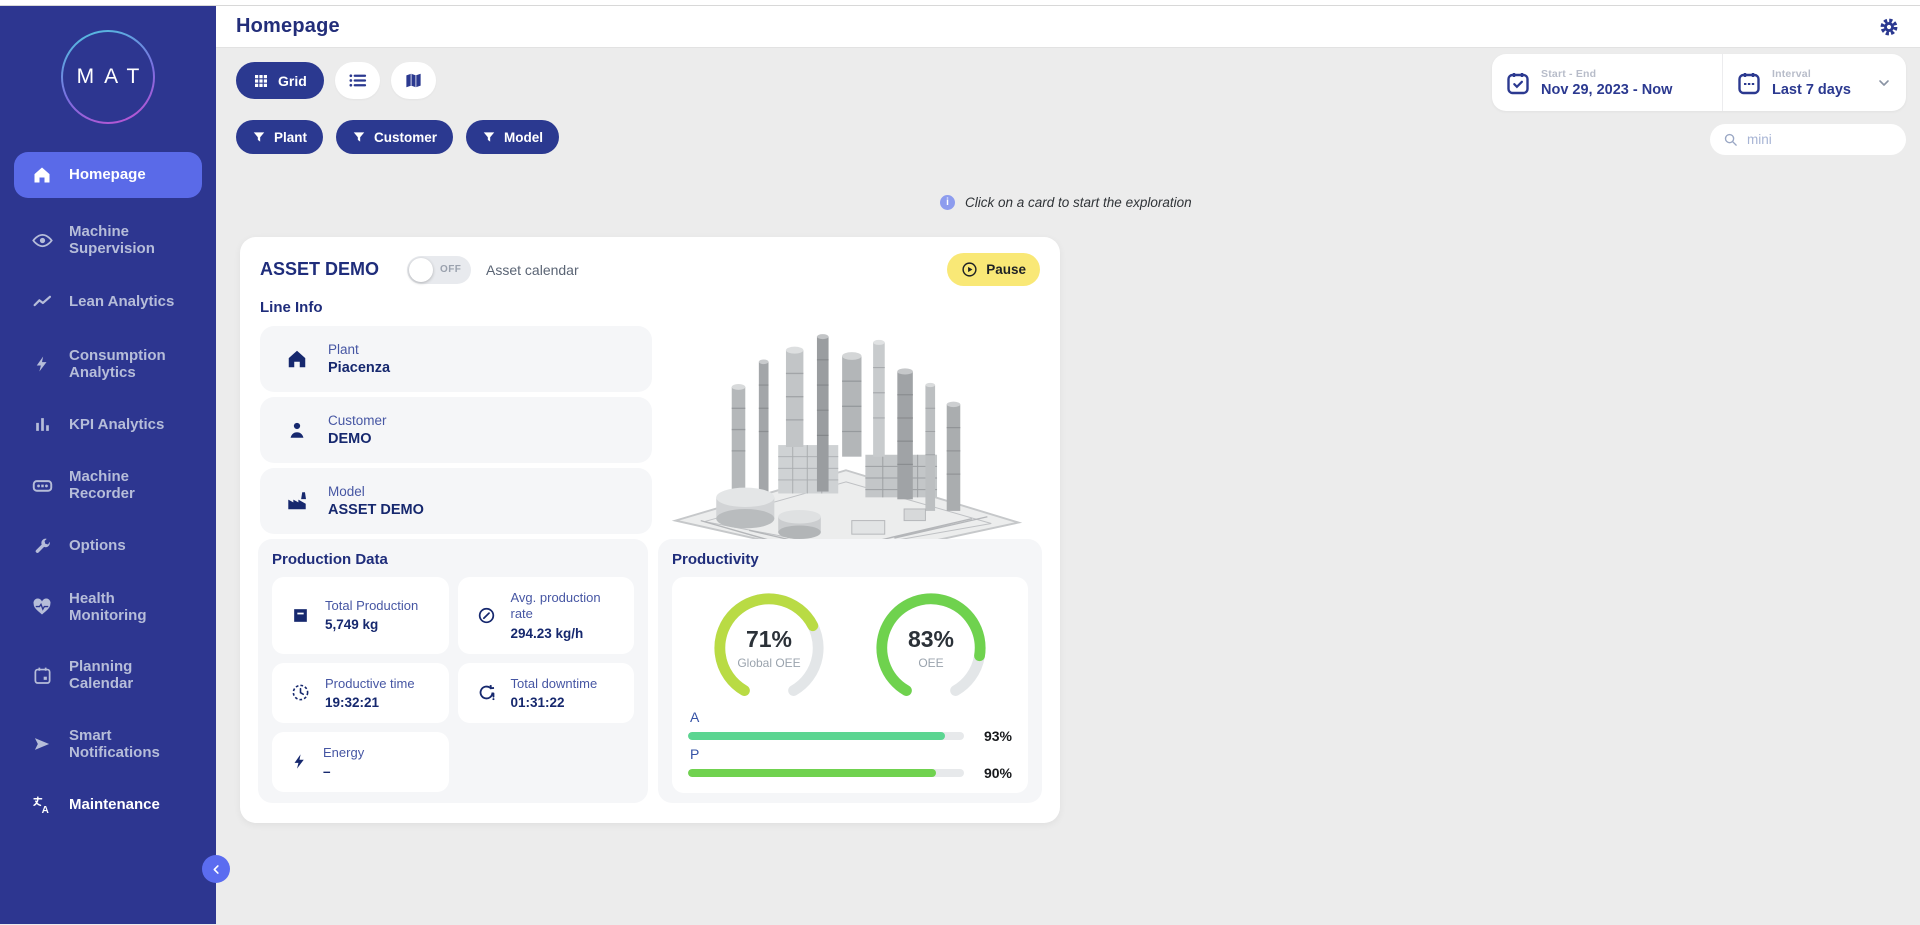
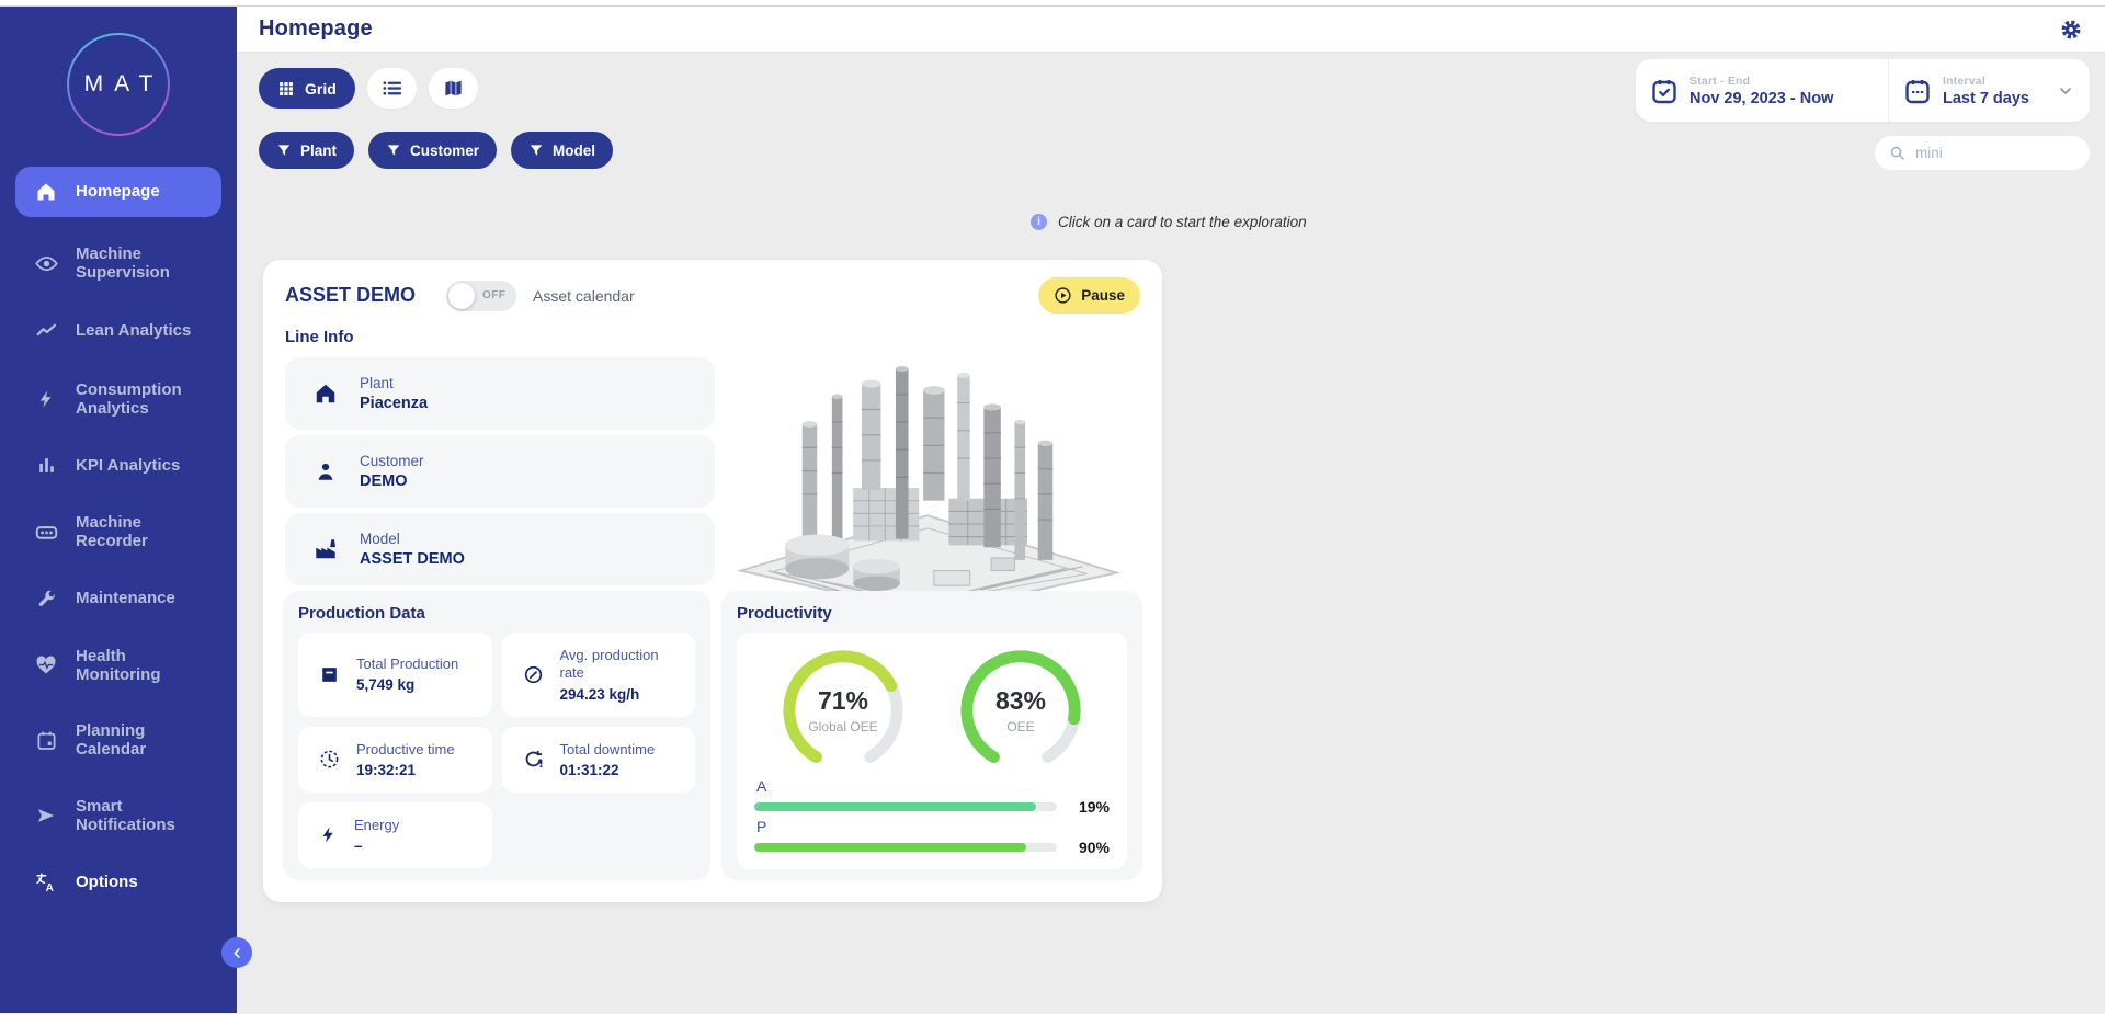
  MAT
  Homepage
  Machine Supervision
  Lean Analytics
  Consumption Analytics
  KPI Analytics
  Machine Recorder
- Options
+ Maintenance
  Health Monitoring
  Planning Calendar
  Smart Notifications
  A
- Maintenance
+ Options
  Homepage
  Grid
  Plant
  Customer
  Model
  Start - End
  Nov 29, 2023 - Now
  Interval
  Last 7 days
  mini
  i
  Click on a card to start the exploration
  ASSET DEMO
  OFF
  Asset calendar
  Pause
  Line Info
  Plant
  Piacenza
  Customer
  DEMO
  Model
  ASSET DEMO
  Production Data
  Total Production
  5,749 kg
  Avg. production rate
  294.23 kg/h
  Productive time
  19:32:21
  Total downtime
  01:31:22
  Energy
  –
  Productivity
  71%
  Global OEE
  83%
  OEE
  A
- 93%
+ 19%
  P
  90%
